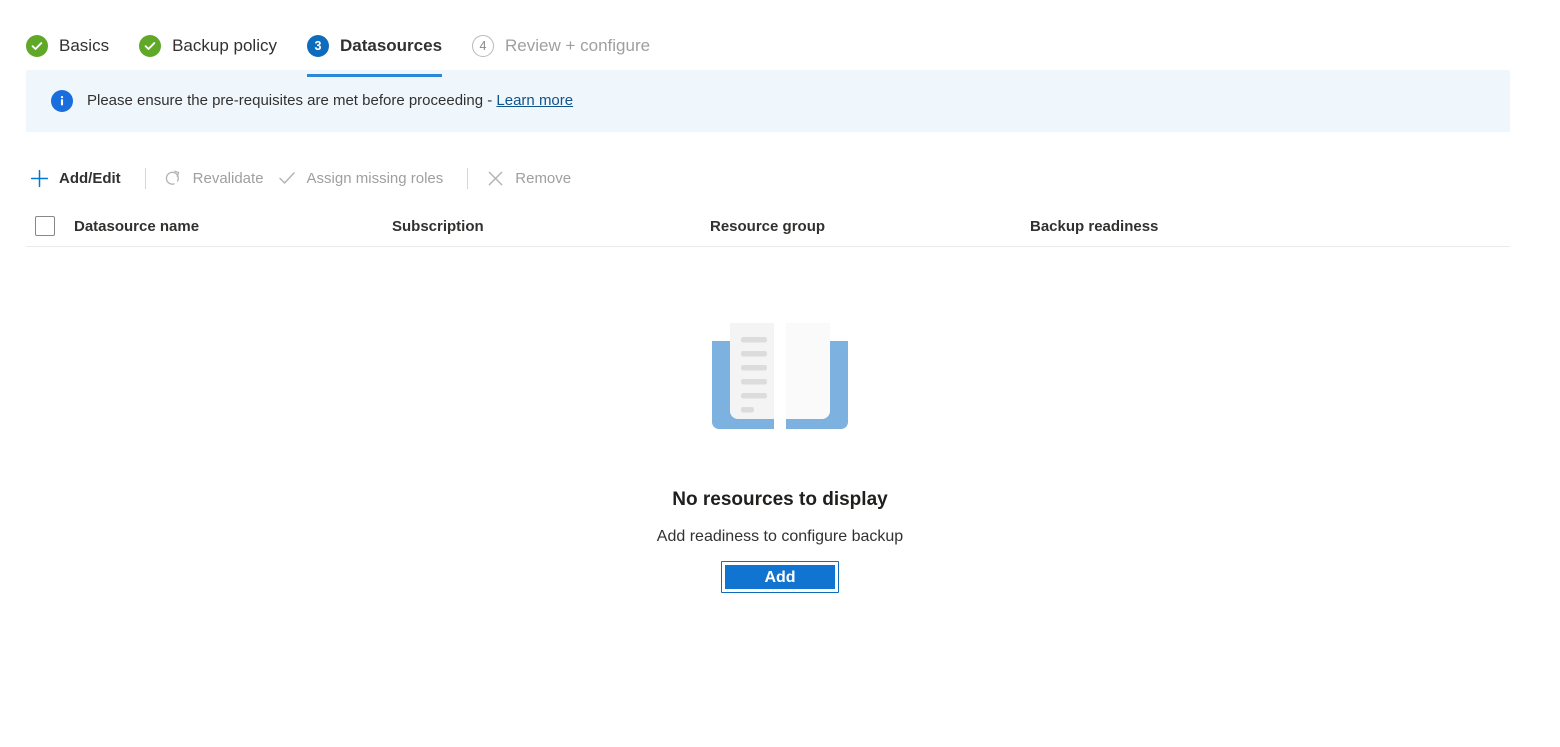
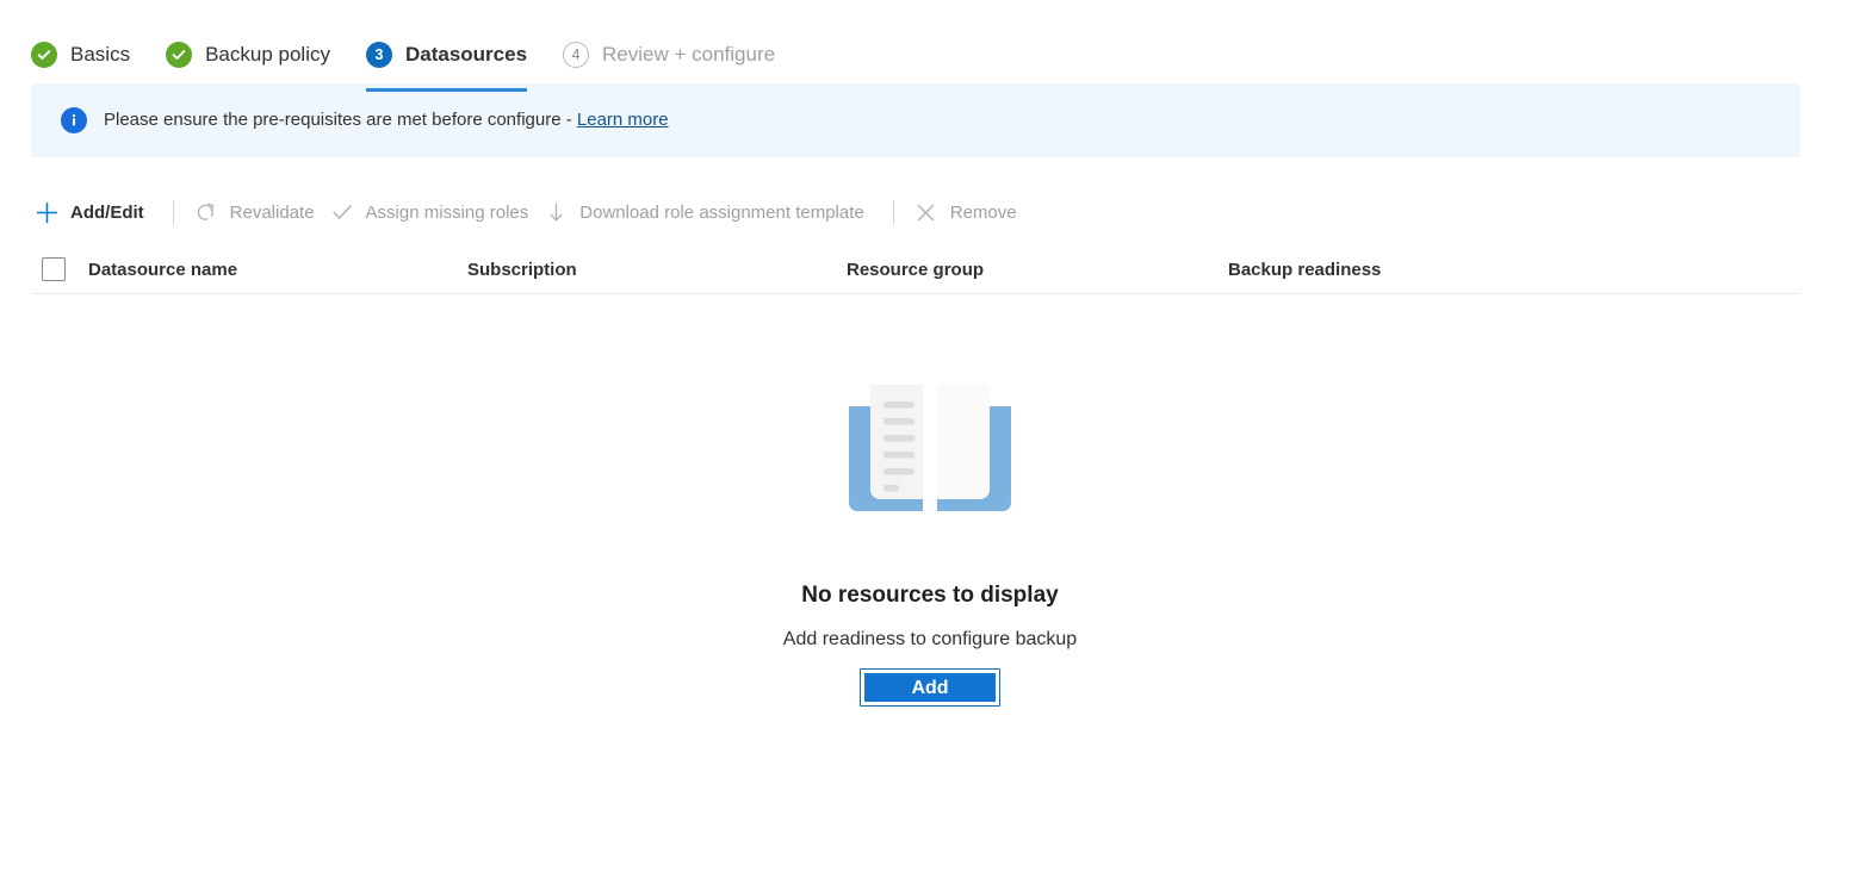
  Basics
  Backup policy
  3
  Datasources
  4
  Review + configure
- Please ensure the pre-requisites are met before proceeding - Learn more
+ Please ensure the pre-requisites are met before configure - Learn more
  Add/Edit
  Revalidate
  Assign missing roles
+ Download role assignment template
  Remove
  Datasource name
  Subscription
  Resource group
  Backup readiness
  No resources to display
  Add readiness to configure backup
  Add
